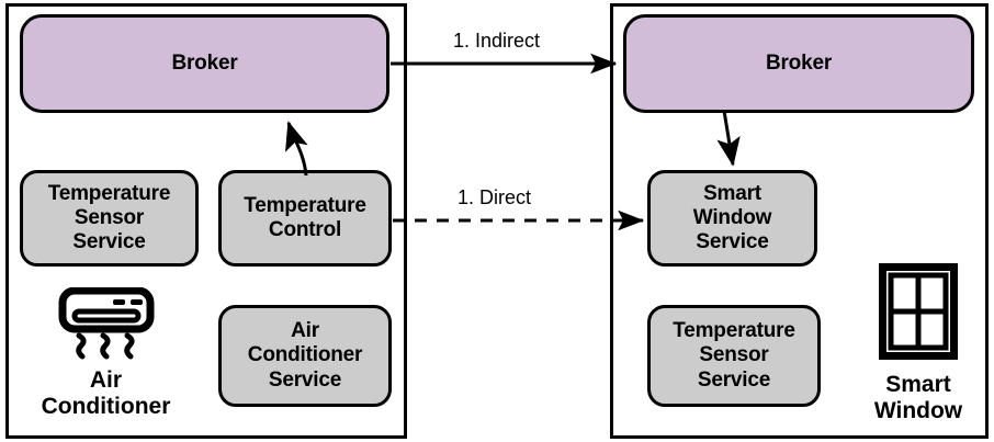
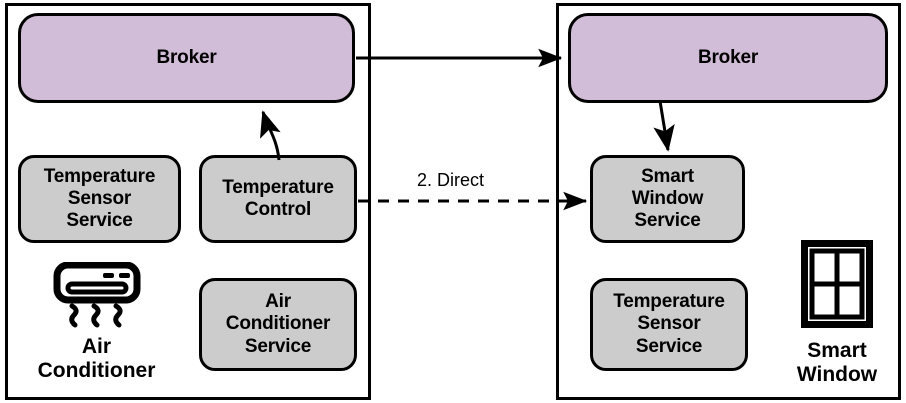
  Broker
  Temperature
  Sensor
  Service
  Temperature
  Control
  Air
  Conditioner
  Service
  Air
  Conditioner
  Broker
  Smart
  Window
  Service
  Temperature
  Sensor
  Service
  Smart
  Window
- 1. Indirect
- 1. Direct
+ 2. Direct
